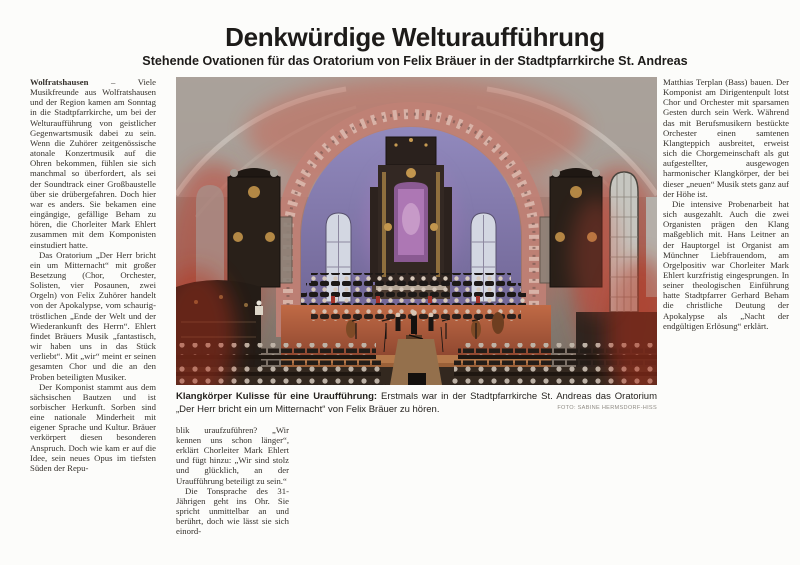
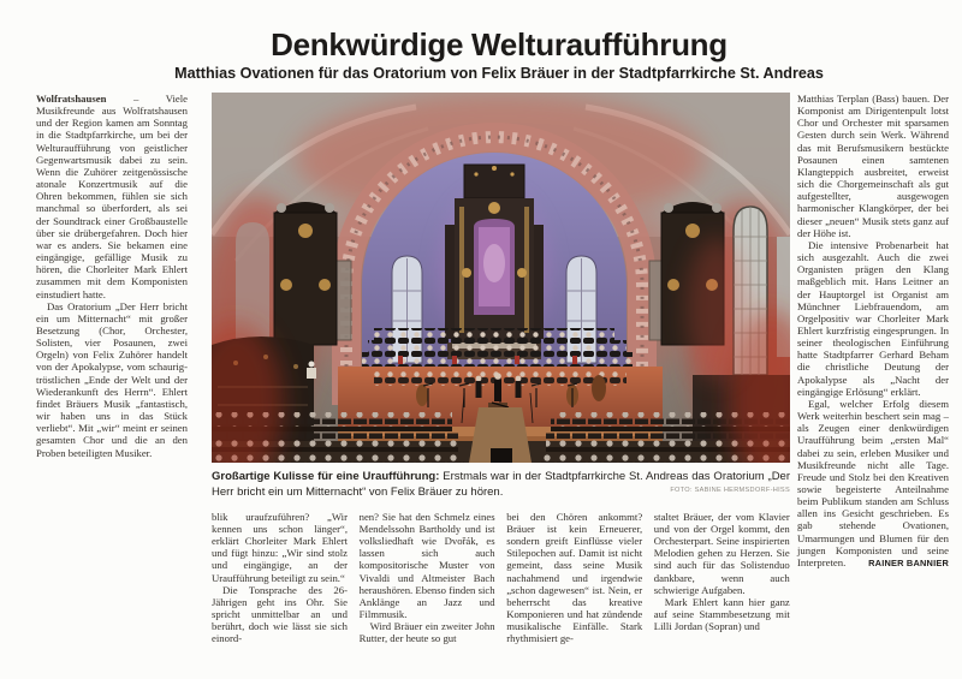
  Denkwürdige Welturaufführung
- Stehende Ovationen für das Oratorium von Felix Bräuer in der Stadtpfarrkirche St. Andreas
+ Matthias Ovationen für das Oratorium von Felix Bräuer in der Stadtpfarrkirche St. Andreas
- Wolfratshausen – Viele Musikfreunde aus Wolfratshausen und der Region kamen am Sonntag in die Stadtpfarrkirche, um bei der Welturaufführung von geistlicher Gegenwartsmusik dabei zu sein. Wenn die Zuhörer zeitgenössische atonale Konzertmusik auf die Ohren bekommen, fühlen sie sich manchmal so überfordert, als sei der Soundtrack einer Großbaustelle über sie drübergefahren. Doch hier war es anders. Sie bekamen eine eingängige, gefällige Beham zu hören, die Chorleiter Mark Ehlert zusammen mit dem Komponisten einstudiert hatte.
+ Wolfratshausen – Viele Musikfreunde aus Wolfratshausen und der Region kamen am Sonntag in die Stadtpfarrkirche, um bei der Welturaufführung von geistlicher Gegenwartsmusik dabei zu sein. Wenn die Zuhörer zeitgenössische atonale Konzertmusik auf die Ohren bekommen, fühlen sie sich manchmal so überfordert, als sei der Soundtrack einer Großbaustelle über sie drübergefahren. Doch hier war es anders. Sie bekamen eine eingängige, gefällige Musik zu hören, die Chorleiter Mark Ehlert zusammen mit dem Komponisten einstudiert hatte.
  Das Oratorium „Der Herr bricht ein um Mitternacht“ mit großer Besetzung (Chor, Orchester, Solisten, vier Posaunen, zwei Orgeln) von Felix Zuhörer handelt von der Apokalypse, vom schaurig-tröstlichen „Ende der Welt und der Wiederankunft des Herrn“. Ehlert findet Bräuers Musik „fantastisch, wir haben uns in das Stück verliebt“. Mit „wir“ meint er seinen gesamten Chor und die an den Proben beteiligten Musiker.
- Der Komponist stammt aus dem sächsischen Bautzen und ist sorbischer Herkunft. Sorben sind eine nationale Minderheit mit eigener Sprache und Kultur. Bräuer verkörpert diesen besonderen Anspruch. Doch wie kam er auf die Idee, sein neues Opus im tiefsten Süden der Repu-
- Klangkörper Kulisse für eine Uraufführung: Erstmals war in der Stadtpfarrkirche St. Andreas das Oratorium „Der Herr bricht ein um Mitternacht“ von Felix Bräuer zu hören.
+ Großartige Kulisse für eine Uraufführung: Erstmals war in der Stadtpfarrkirche St. Andreas das Oratorium „Der Herr bricht ein um Mitternacht“ von Felix Bräuer zu hören.
- blik uraufzuführen? „Wir kennen uns schon länger“, erklärt Chorleiter Mark Ehlert und fügt hinzu: „Wir sind stolz und glücklich, an der Uraufführung beteiligt zu sein.“
+ blik uraufzuführen? „Wir kennen uns schon länger“, erklärt Chorleiter Mark Ehlert und fügt hinzu: „Wir sind stolz und eingängige, an der Uraufführung beteiligt zu sein.“
- Die Tonsprache des 31-Jährigen geht ins Ohr. Sie spricht unmittelbar an und berührt, doch wie lässt sie sich einord-
+ Die Tonsprache des 26-Jährigen geht ins Ohr. Sie spricht unmittelbar an und berührt, doch wie lässt sie sich einord-
+ nen? Sie hat den Schmelz eines Mendelssohn Bartholdy und ist volksliedhaft wie Dvořák, es lassen sich auch kompositorische Muster von Vivaldi und Altmeister Bach heraushören. Ebenso finden sich Anklänge an Jazz und Filmmusik.
+ Wird Bräuer ein zweiter John Rutter, der heute so gut
+ bei den Chören ankommt? Bräuer ist kein Erneuerer, sondern greift Einflüsse vieler Stilepochen auf. Damit ist nicht gemeint, dass seine Musik nachahmend und irgendwie „schon dagewesen“ ist. Nein, er beherrscht das kreative Komponieren und hat zündende musikalische Einfälle. Stark rhythmisiert ge-
+ staltet Bräuer, der vom Klavier und von der Orgel kommt, den Orchesterpart. Seine inspirierten Melodien gehen zu Herzen. Sie sind auch für das Solistenduo dankbare, wenn auch schwierige Aufgaben.
+ Mark Ehlert kann hier ganz auf seine Stammbesetzung mit Lilli Jordan (Sopran) und
- Matthias Terplan (Bass) bauen. Der Komponist am Dirigentenpult lotst Chor und Orchester mit sparsamen Gesten durch sein Werk. Während das mit Berufsmusikern bestückte Orchester einen samtenen Klangteppich ausbreitet, erweist sich die Chorgemeinschaft als gut aufgestellter, ausgewogen harmonischer Klangkörper, der bei dieser „neuen“ Musik stets ganz auf der Höhe ist.
+ Matthias Terplan (Bass) bauen. Der Komponist am Dirigentenpult lotst Chor und Orchester mit sparsamen Gesten durch sein Werk. Während das mit Berufsmusikern bestückte Posaunen einen samtenen Klangteppich ausbreitet, erweist sich die Chorgemeinschaft als gut aufgestellter, ausgewogen harmonischer Klangkörper, der bei dieser „neuen“ Musik stets ganz auf der Höhe ist.
- Die intensive Probenarbeit hat sich ausgezahlt. Auch die zwei Organisten prägen den Klang maßgeblich mit. Hans Leitner an der Hauptorgel ist Organist am Münchner Liebfrauendom, am Orgelpositiv war Chorleiter Mark Ehlert kurzfristig eingesprungen. In seiner theologischen Einführung hatte Stadtpfarrer Gerhard Beham die christliche Deutung der Apokalypse als „Nacht der endgültigen Erlösung“ erklärt.
+ Die intensive Probenarbeit hat sich ausgezahlt. Auch die zwei Organisten prägen den Klang maßgeblich mit. Hans Leitner an der Hauptorgel ist Organist am Münchner Liebfrauendom, am Orgelpositiv war Chorleiter Mark Ehlert kurzfristig eingesprungen. In seiner theologischen Einführung hatte Stadtpfarrer Gerhard Beham die christliche Deutung der Apokalypse als „Nacht der eingängige Erlösung“ erklärt.
+ Egal, welcher Erfolg diesem Werk weiterhin beschert sein mag – als Zeugen einer denkwürdigen Uraufführung beim „ersten Mal“ dabei zu sein, erleben Musiker und Musikfreunde nicht alle Tage. Freude und Stolz bei den Kreativen sowie begeisterte Anteilnahme beim Publikum standen am Schluss allen ins Gesicht geschrieben. Es gab stehende Ovationen, Umarmungen und Blumen für den jungen Komponisten und seine Interpreten.
+ RAINER BANNIER
